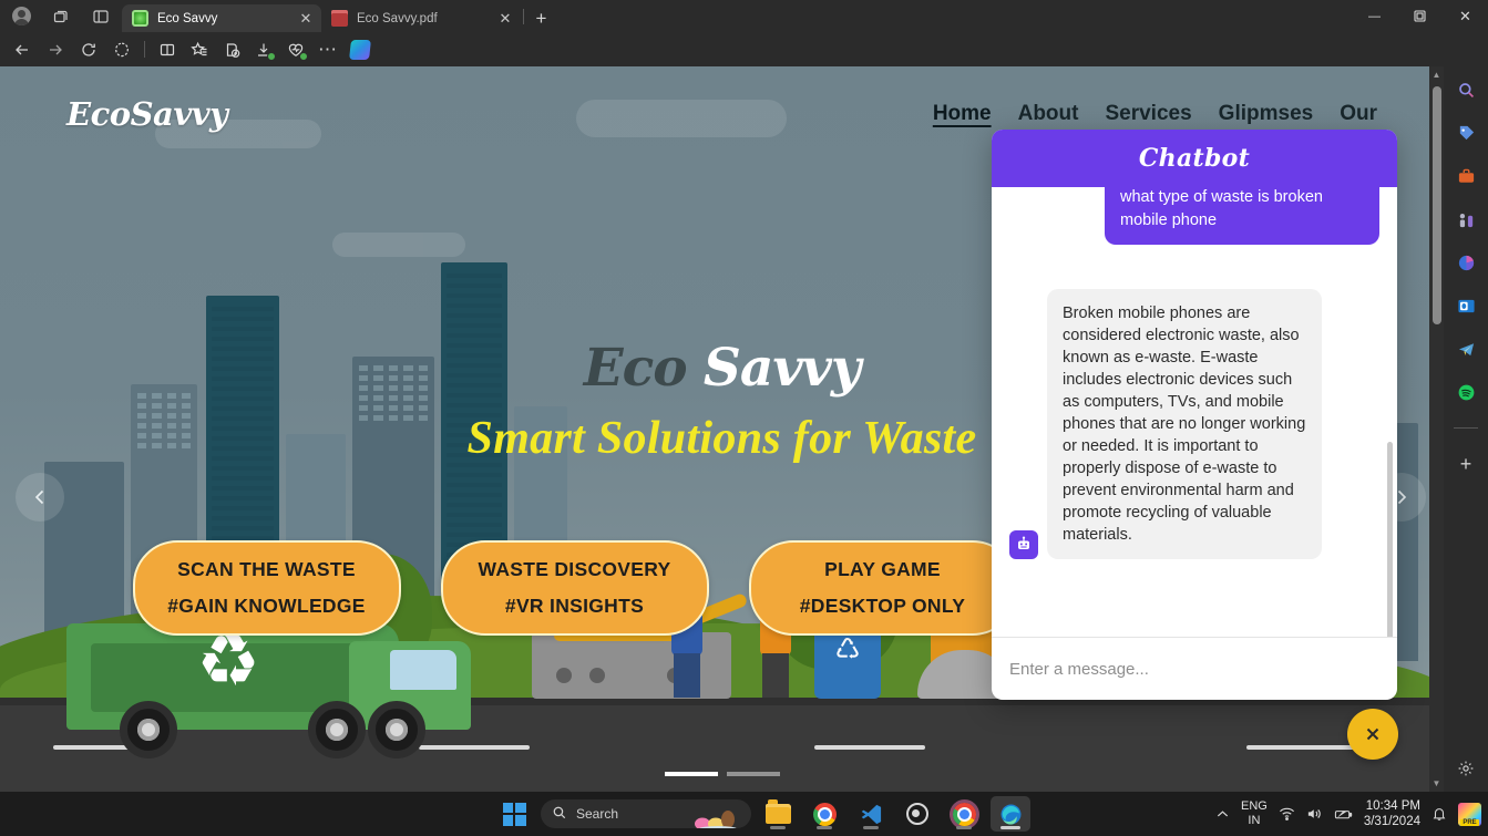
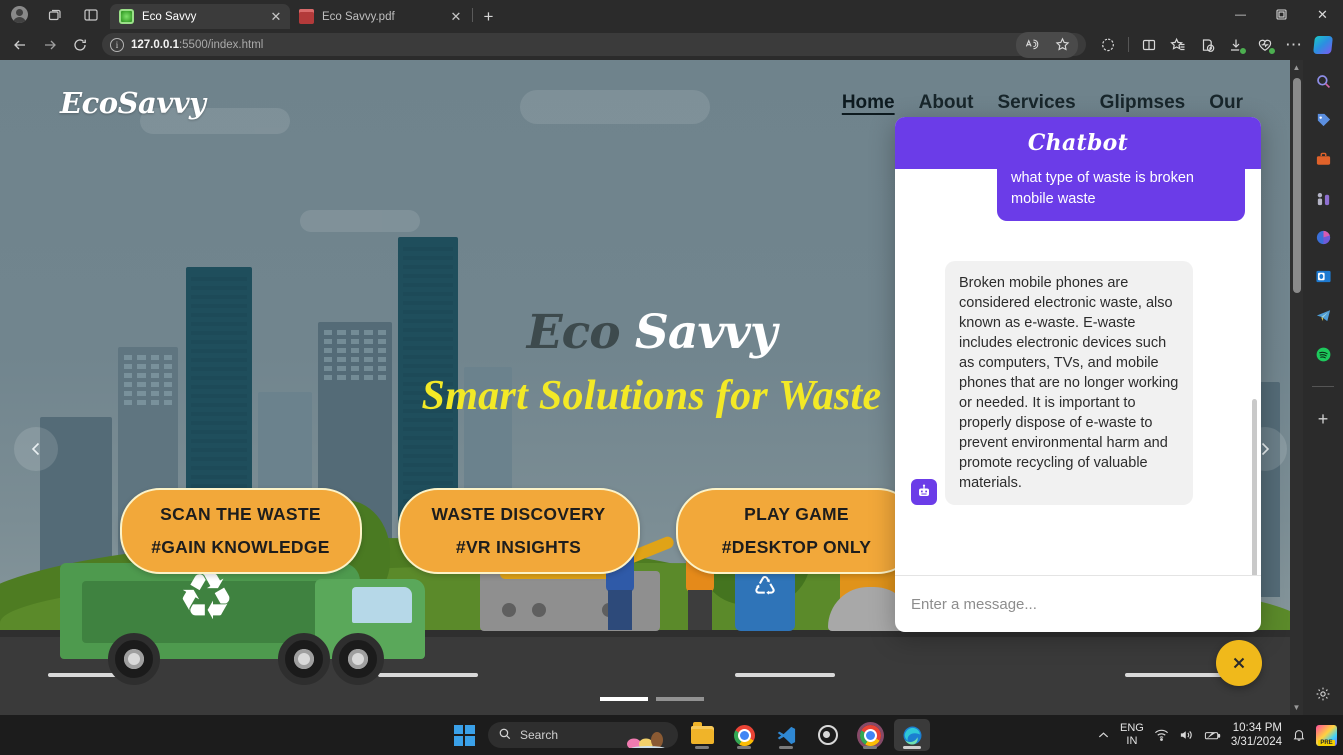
  Eco Savvy
  ✕
  Eco Savvy.pdf
  ✕
  +
  —
  ✕
+ i
+ 127.0.0.1:5500/index.html
  ⋯
  ♻
  ♺
  EcoSavvy
  Home
  About
  Services
  Glipmses
  Our
  Eco Savvy
  Smart Solutions for Waste
  SCAN THE WASTE
  #GAIN KNOWLEDGE
  WASTE DISCOVERY
  #VR INSIGHTS
  PLAY GAME
  #DESKTOP ONLY
  Chatbot
- what type of waste is broken mobile phone
+ what type of waste is broken mobile waste
  Broken mobile phones are considered electronic waste, also known as e-waste. E-waste includes electronic devices such as computers, TVs, and mobile phones that are no longer working or needed. It is important to properly dispose of e-waste to prevent environmental harm and promote recycling of valuable materials.
  Enter a message...
  ▲
  ▼
  +
  Search
  ENG
  IN
  10:34 PM
  3/31/2024
